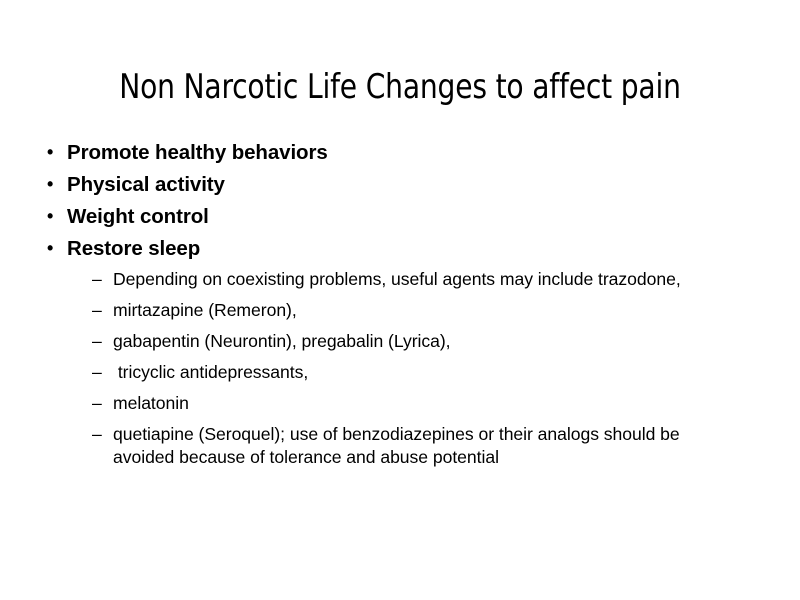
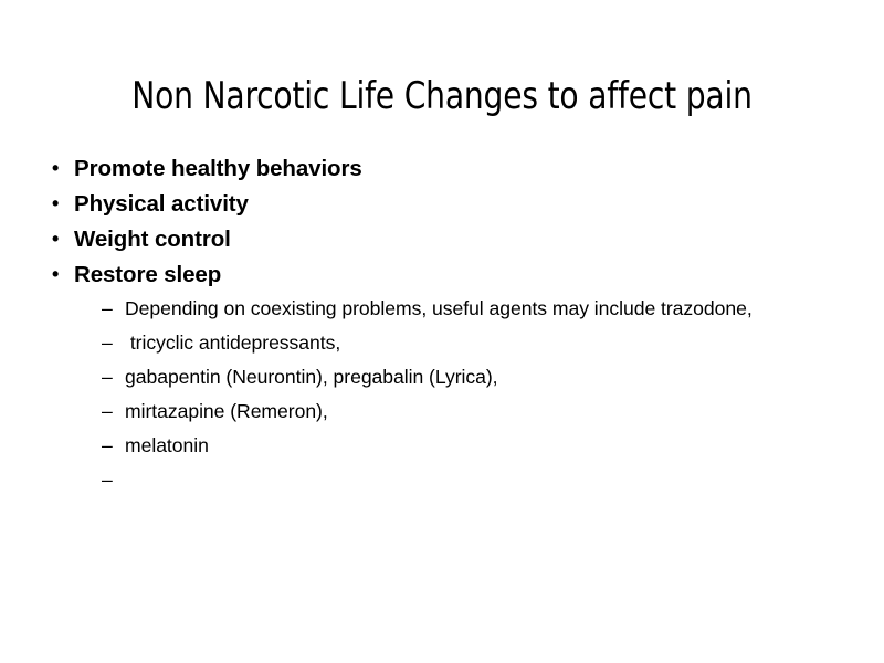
  Non Narcotic Life Changes to affect pain
  •
  Promote healthy behaviors
  •
  Physical activity
  •
  Weight control
  •
  Restore sleep
  –
  Depending on coexisting problems, useful agents may include trazodone,
  –
- mirtazapine (Remeron),
+ tricyclic antidepressants,
  –
  gabapentin (Neurontin), pregabalin (Lyrica),
  –
- tricyclic antidepressants,
+ mirtazapine (Remeron),
  –
  melatonin
  –
- quetiapine (Seroquel); use of benzodiazepines or their analogs should be avoided because of tolerance and abuse potential
